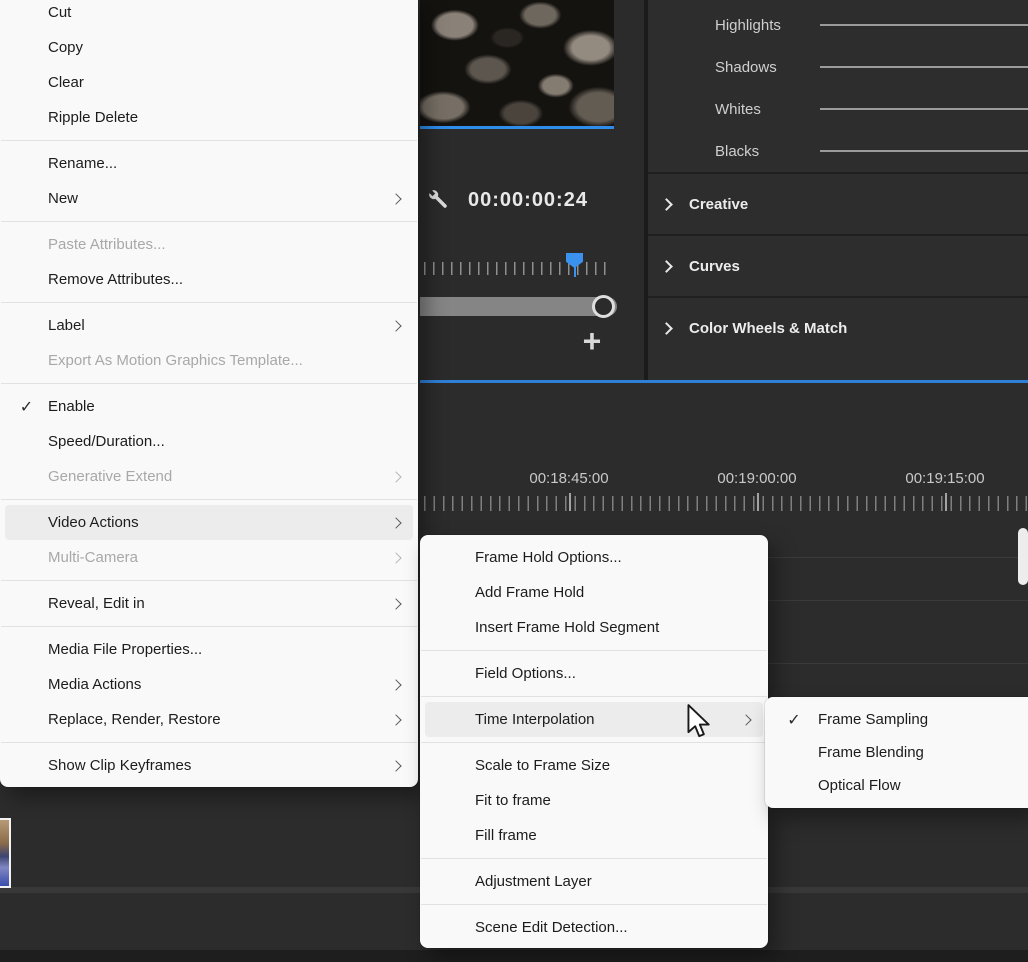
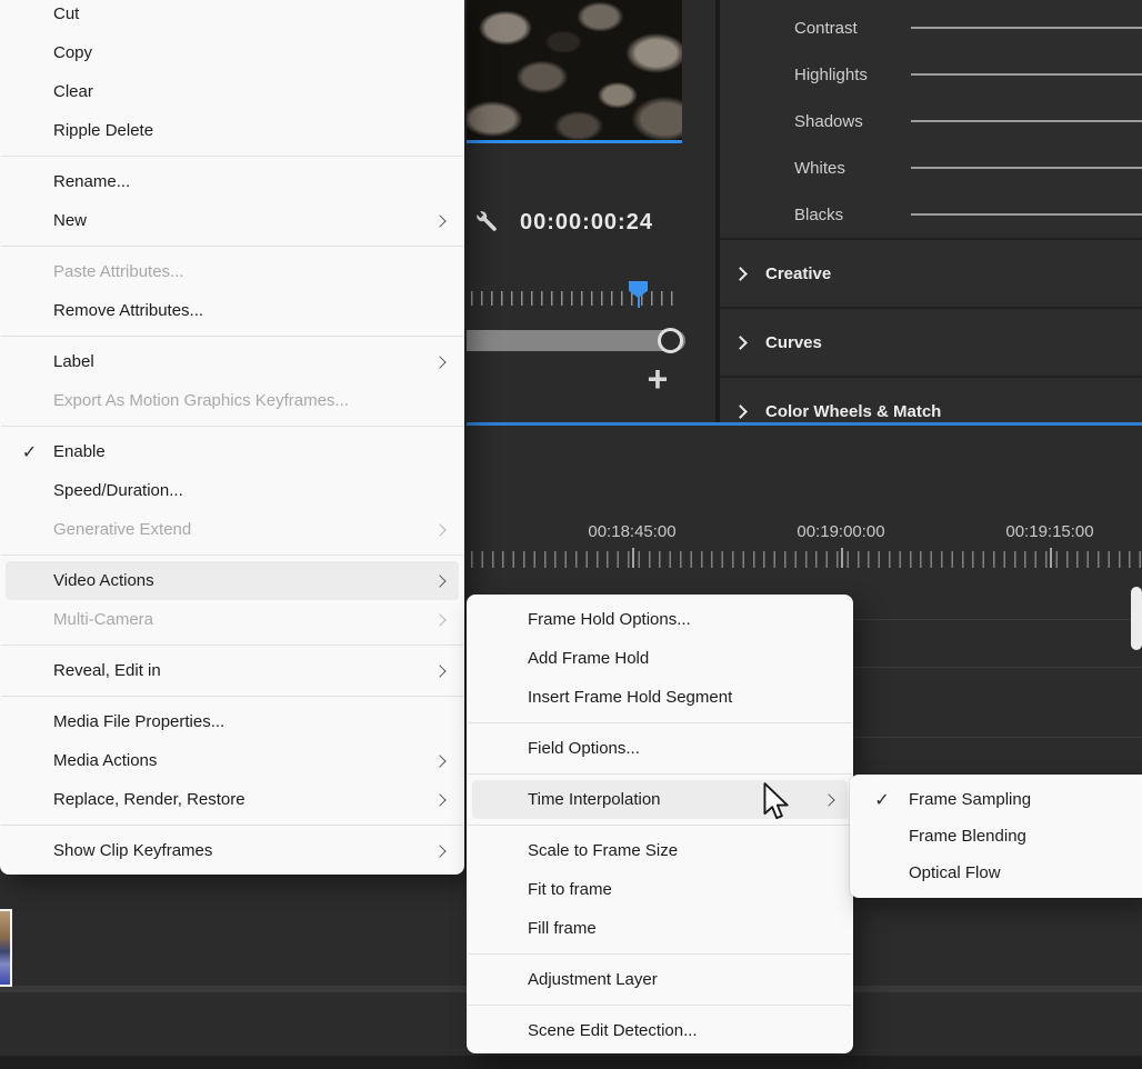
  00:00:00:24
  +
+ Contrast
  Highlights
  Shadows
  Whites
  Blacks
  Creative
  Curves
  Color Wheels & Match
  00:18:45:00
  00:19:00:00
  00:19:15:00
  Cut
  Copy
  Clear
  Ripple Delete
  Rename...
  New
  Paste Attributes...
  Remove Attributes...
  Label
- Export As Motion Graphics Template...
+ Export As Motion Graphics Keyframes...
  ✓
  Enable
  Speed/Duration...
  Generative Extend
  Video Actions
  Multi-Camera
  Reveal, Edit in
  Media File Properties...
  Media Actions
  Replace, Render, Restore
  Show Clip Keyframes
  Frame Hold Options...
  Add Frame Hold
  Insert Frame Hold Segment
  Field Options...
  Time Interpolation
  Scale to Frame Size
  Fit to frame
  Fill frame
  Adjustment Layer
  Scene Edit Detection...
  ✓
  Frame Sampling
  Frame Blending
  Optical Flow
